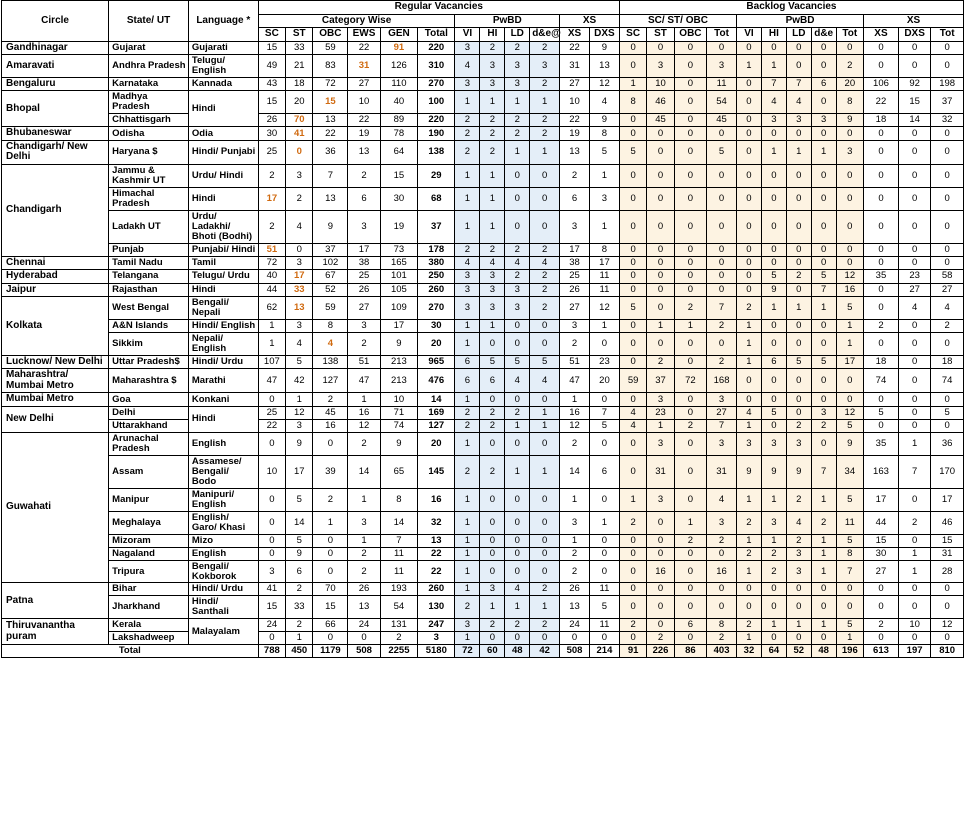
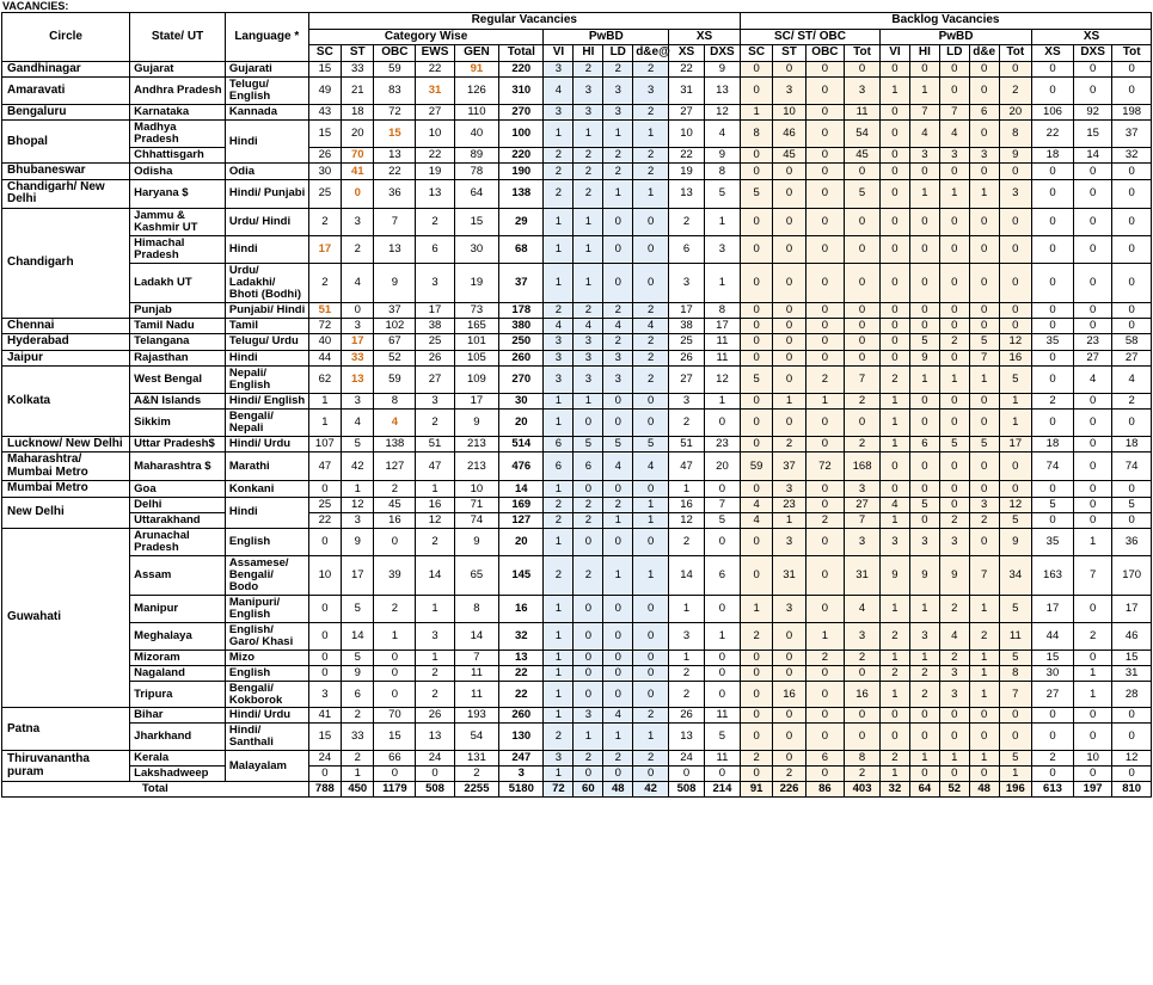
+ VACANCIES:
  Circle	State/ UT	Language *	Regular Vacancies	Backlog Vacancies
  Category Wise	PwBD	XS	SC/ ST/ OBC	PwBD	XS
  SC	ST	OBC	EWS	GEN	Total	VI	HI	LD	d&e@	XS	DXS	SC	ST	OBC	Tot	VI	HI	LD	d&e	Tot	XS	DXS	Tot
  Gandhinagar	Gujarat	Gujarati	15	33	59	22	91	220	3	2	2	2	22	9	0	0	0	0	0	0	0	0	0	0	0	0
  Amaravati	Andhra Pradesh	Telugu/ English	49	21	83	31	126	310	4	3	3	3	31	13	0	3	0	3	1	1	0	0	2	0	0	0
  Bengaluru	Karnataka	Kannada	43	18	72	27	110	270	3	3	3	2	27	12	1	10	0	11	0	7	7	6	20	106	92	198
  Bhopal	Madhya Pradesh	Hindi	15	20	15	10	40	100	1	1	1	1	10	4	8	46	0	54	0	4	4	0	8	22	15	37
  Chhattisgarh	26	70	13	22	89	220	2	2	2	2	22	9	0	45	0	45	0	3	3	3	9	18	14	32
  Bhubaneswar	Odisha	Odia	30	41	22	19	78	190	2	2	2	2	19	8	0	0	0	0	0	0	0	0	0	0	0	0
  Chandigarh/ New Delhi	Haryana $	Hindi/ Punjabi	25	0	36	13	64	138	2	2	1	1	13	5	5	0	0	5	0	1	1	1	3	0	0	0
  Chandigarh	Jammu & Kashmir UT	Urdu/ Hindi	2	3	7	2	15	29	1	1	0	0	2	1	0	0	0	0	0	0	0	0	0	0	0	0
  Himachal Pradesh	Hindi	17	2	13	6	30	68	1	1	0	0	6	3	0	0	0	0	0	0	0	0	0	0	0	0
  Ladakh UT	Urdu/ Ladakhi/ Bhoti (Bodhi)	2	4	9	3	19	37	1	1	0	0	3	1	0	0	0	0	0	0	0	0	0	0	0	0
  Punjab	Punjabi/ Hindi	51	0	37	17	73	178	2	2	2	2	17	8	0	0	0	0	0	0	0	0	0	0	0	0
  Chennai	Tamil Nadu	Tamil	72	3	102	38	165	380	4	4	4	4	38	17	0	0	0	0	0	0	0	0	0	0	0	0
  Hyderabad	Telangana	Telugu/ Urdu	40	17	67	25	101	250	3	3	2	2	25	11	0	0	0	0	0	5	2	5	12	35	23	58
  Jaipur	Rajasthan	Hindi	44	33	52	26	105	260	3	3	3	2	26	11	0	0	0	0	0	9	0	7	16	0	27	27
- Kolkata	West Bengal	Bengali/ Nepali	62	13	59	27	109	270	3	3	3	2	27	12	5	0	2	7	2	1	1	1	5	0	4	4
+ Kolkata	West Bengal	Nepali/ English	62	13	59	27	109	270	3	3	3	2	27	12	5	0	2	7	2	1	1	1	5	0	4	4
  A&N Islands	Hindi/ English	1	3	8	3	17	30	1	1	0	0	3	1	0	1	1	2	1	0	0	0	1	2	0	2
- Sikkim	Nepali/ English	1	4	4	2	9	20	1	0	0	0	2	0	0	0	0	0	1	0	0	0	1	0	0	0
+ Sikkim	Bengali/ Nepali	1	4	4	2	9	20	1	0	0	0	2	0	0	0	0	0	1	0	0	0	1	0	0	0
- Lucknow/ New Delhi	Uttar Pradesh$	Hindi/ Urdu	107	5	138	51	213	965	6	5	5	5	51	23	0	2	0	2	1	6	5	5	17	18	0	18
+ Lucknow/ New Delhi	Uttar Pradesh$	Hindi/ Urdu	107	5	138	51	213	514	6	5	5	5	51	23	0	2	0	2	1	6	5	5	17	18	0	18
  Maharashtra/ Mumbai Metro	Maharashtra $	Marathi	47	42	127	47	213	476	6	6	4	4	47	20	59	37	72	168	0	0	0	0	0	74	0	74
  Mumbai Metro	Goa	Konkani	0	1	2	1	10	14	1	0	0	0	1	0	0	3	0	3	0	0	0	0	0	0	0	0
  New Delhi	Delhi	Hindi	25	12	45	16	71	169	2	2	2	1	16	7	4	23	0	27	4	5	0	3	12	5	0	5
  Uttarakhand	22	3	16	12	74	127	2	2	1	1	12	5	4	1	2	7	1	0	2	2	5	0	0	0
  Guwahati	Arunachal Pradesh	English	0	9	0	2	9	20	1	0	0	0	2	0	0	3	0	3	3	3	3	0	9	35	1	36
  Assam	Assamese/ Bengali/ Bodo	10	17	39	14	65	145	2	2	1	1	14	6	0	31	0	31	9	9	9	7	34	163	7	170
  Manipur	Manipuri/ English	0	5	2	1	8	16	1	0	0	0	1	0	1	3	0	4	1	1	2	1	5	17	0	17
  Meghalaya	English/ Garo/ Khasi	0	14	1	3	14	32	1	0	0	0	3	1	2	0	1	3	2	3	4	2	11	44	2	46
  Mizoram	Mizo	0	5	0	1	7	13	1	0	0	0	1	0	0	0	2	2	1	1	2	1	5	15	0	15
  Nagaland	English	0	9	0	2	11	22	1	0	0	0	2	0	0	0	0	0	2	2	3	1	8	30	1	31
  Tripura	Bengali/ Kokborok	3	6	0	2	11	22	1	0	0	0	2	0	0	16	0	16	1	2	3	1	7	27	1	28
  Patna	Bihar	Hindi/ Urdu	41	2	70	26	193	260	1	3	4	2	26	11	0	0	0	0	0	0	0	0	0	0	0	0
  Jharkhand	Hindi/ Santhali	15	33	15	13	54	130	2	1	1	1	13	5	0	0	0	0	0	0	0	0	0	0	0	0
  Thiruvanantha puram	Kerala	Malayalam	24	2	66	24	131	247	3	2	2	2	24	11	2	0	6	8	2	1	1	1	5	2	10	12
  Lakshadweep	0	1	0	0	2	3	1	0	0	0	0	0	0	2	0	2	1	0	0	0	1	0	0	0
  Total	788	450	1179	508	2255	5180	72	60	48	42	508	214	91	226	86	403	32	64	52	48	196	613	197	810
